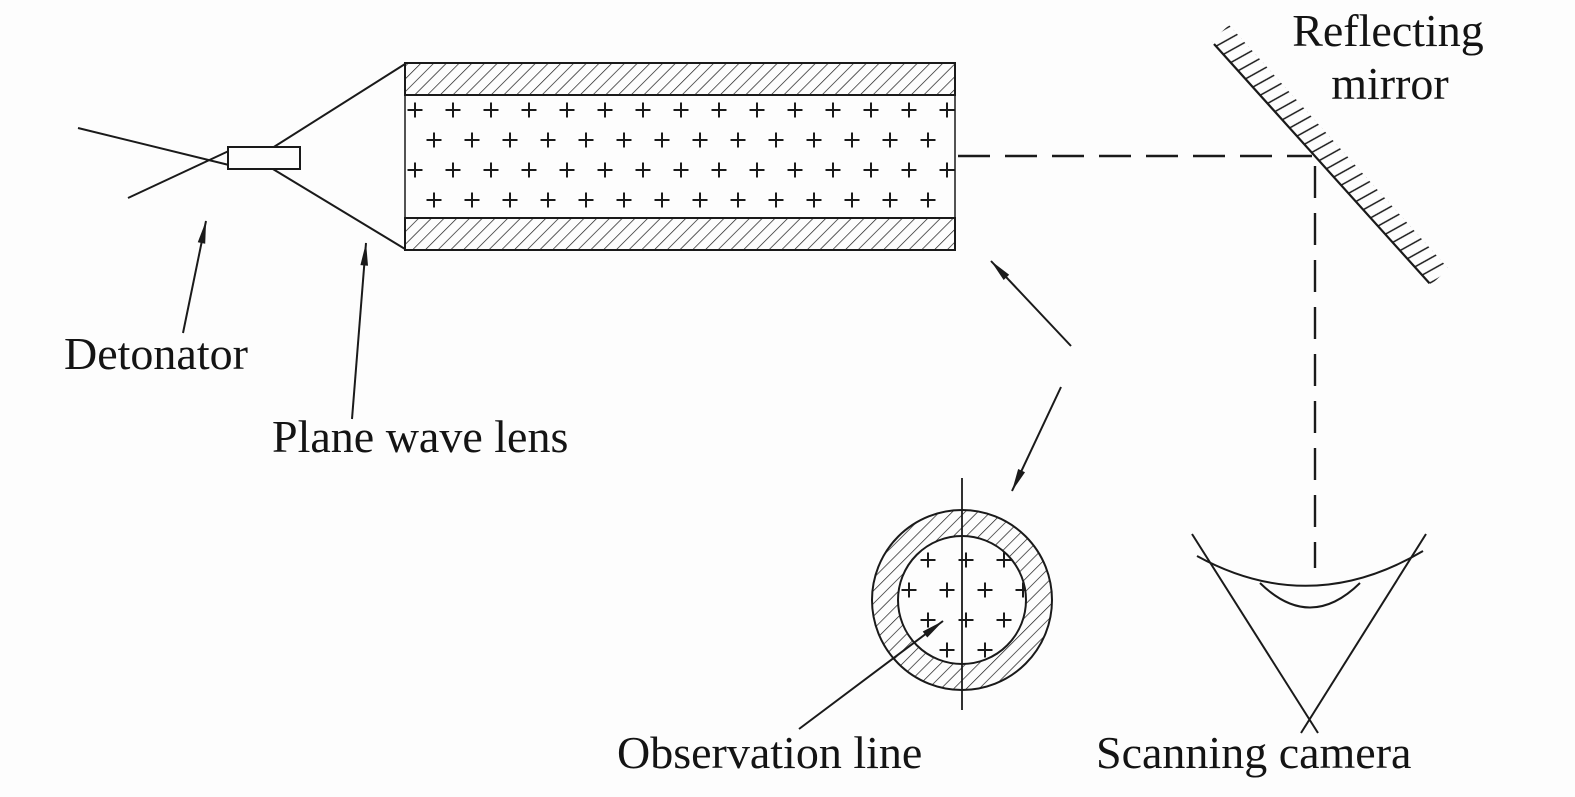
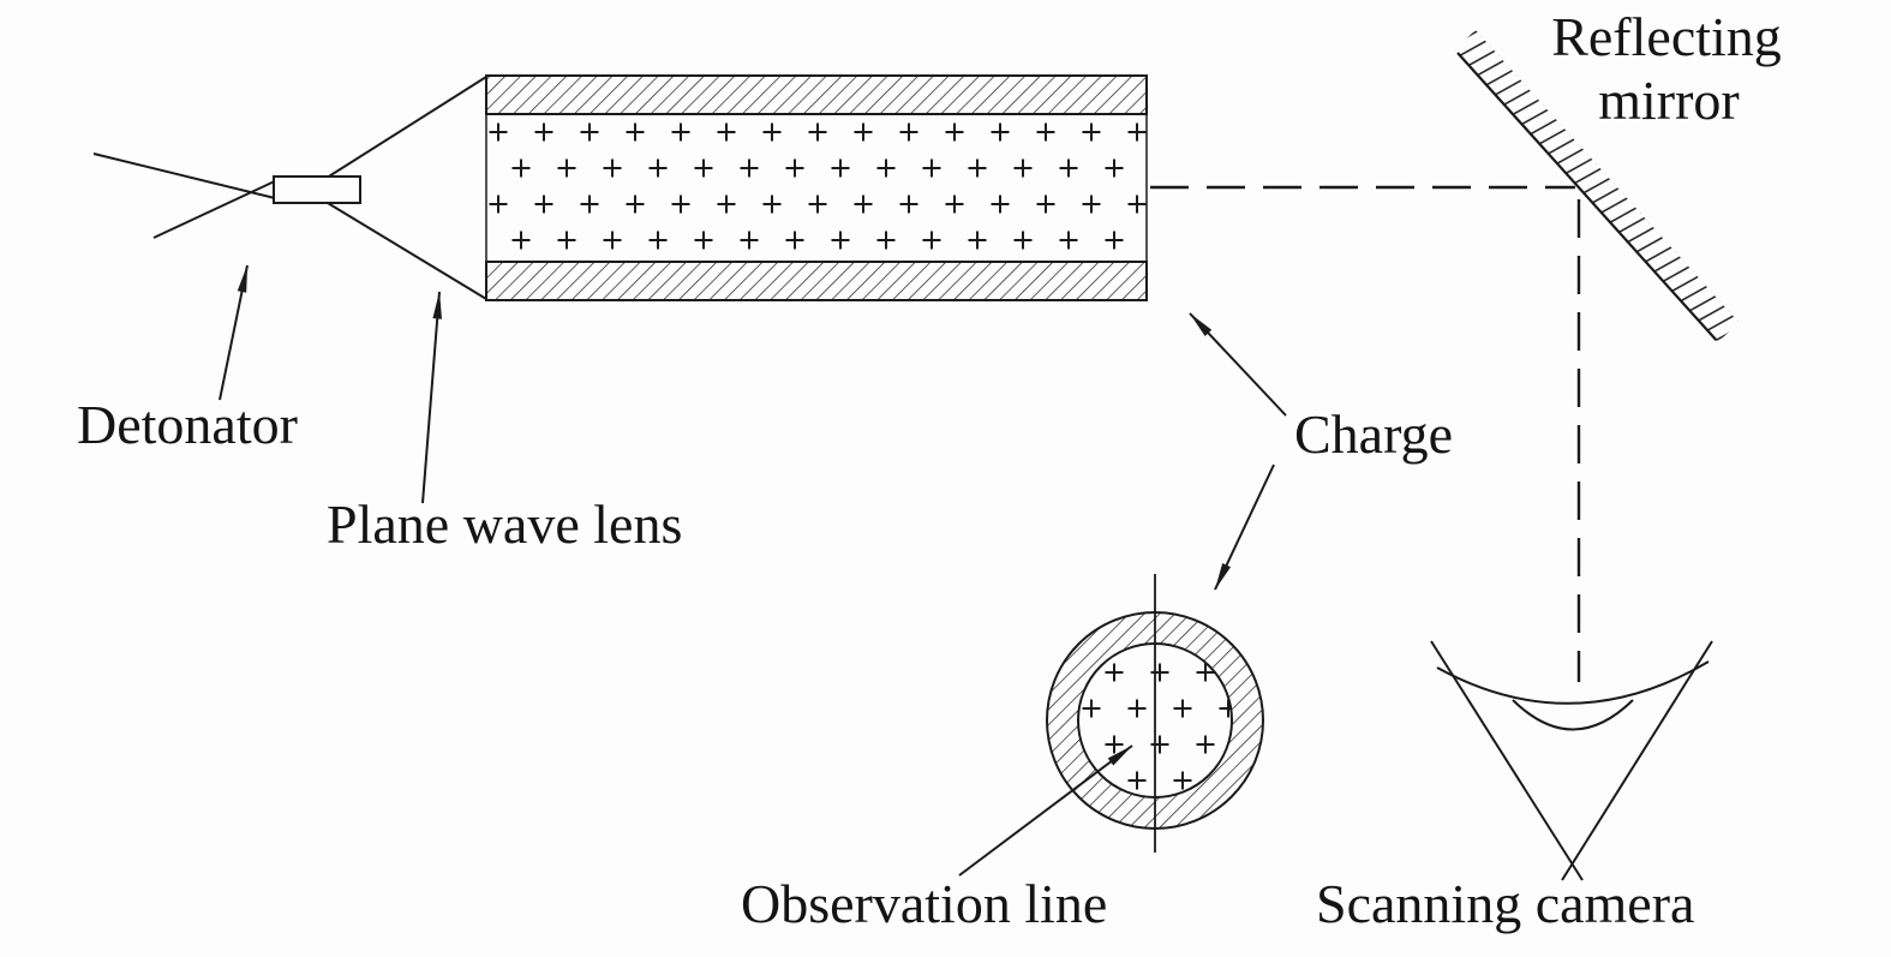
  Detonator
  Plane wave lens
+ Charge
  Reflecting
  mirror
  Observation line
  Scanning camera
